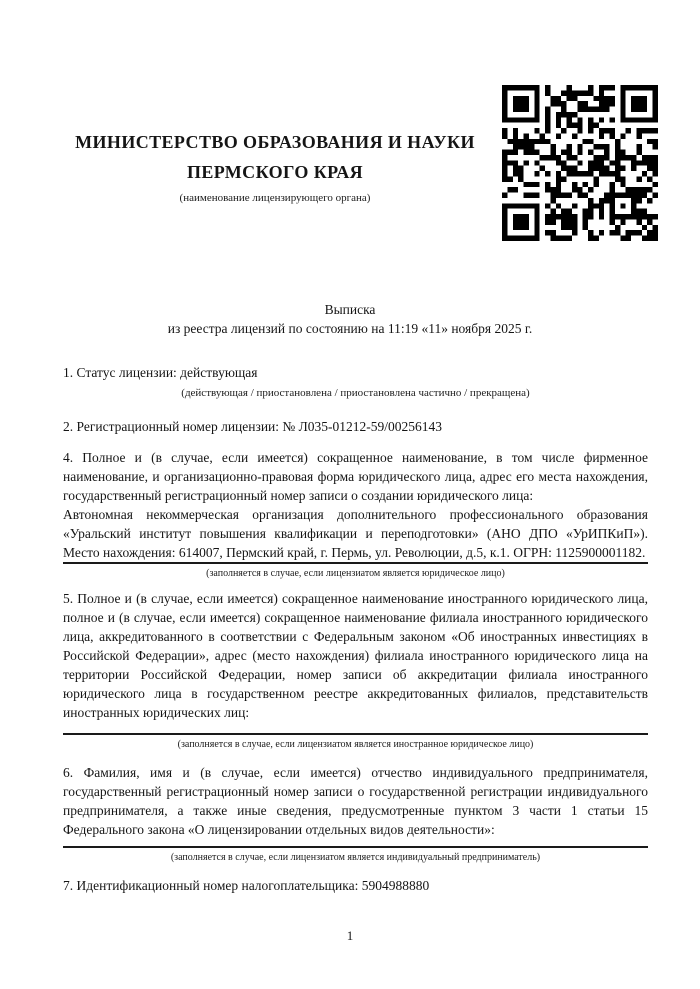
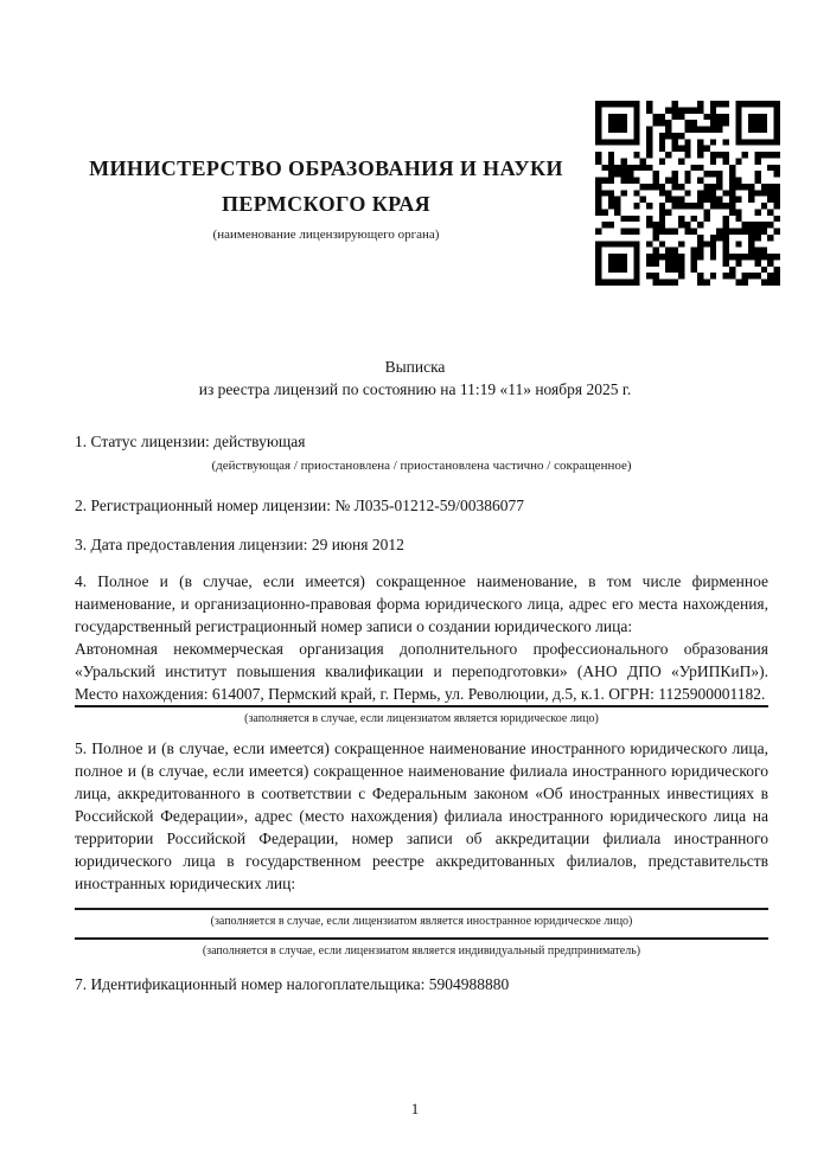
  МИНИСТЕРСТВО ОБРАЗОВАНИЯ И НАУКИ
  ПЕРМСКОГО КРАЯ
  (наименование лицензирующего органа)
  Выписка
  из реестра лицензий по состоянию на 11:19 «11» ноября 2025 г.
  1. Статус лицензии: действующая
- (действующая / приостановлена / приостановлена частично / прекращена)
+ (действующая / приостановлена / приостановлена частично / сокращенное)
- 2. Регистрационный номер лицензии: № Л035-01212-59/00256143
+ 2. Регистрационный номер лицензии: № Л035-01212-59/00386077
+ 3. Дата предоставления лицензии: 29 июня 2012
  4. Полное и (в случае, если имеется) сокращенное наименование, в том числе фирменное наименование, и организационно-правовая форма юридического лица, адрес его места нахождения, государственный регистрационный номер записи о создании юридического лица:
  Автономная некоммерческая организация дополнительного профессионального образования «Уральский институт повышения квалификации и переподготовки» (АНО ДПО «УрИПКиП»). Место нахождения: 614007, Пермский край, г. Пермь, ул. Революции, д.5, к.1. ОГРН: 1125900001182.
  (заполняется в случае, если лицензиатом является юридическое лицо)
  5. Полное и (в случае, если имеется) сокращенное наименование иностранного юридического лица, полное и (в случае, если имеется) сокращенное наименование филиала иностранного юридического лица, аккредитованного в соответствии с Федеральным законом «Об иностранных инвестициях в Российской Федерации», адрес (место нахождения) филиала иностранного юридического лица на территории Российской Федерации, номер записи об аккредитации филиала иностранного юридического лица в государственном реестре аккредитованных филиалов, представительств иностранных юридических лиц:
  (заполняется в случае, если лицензиатом является иностранное юридическое лицо)
- 6. Фамилия, имя и (в случае, если имеется) отчество индивидуального предпринимателя, государственный регистрационный номер записи о государственной регистрации индивидуального предпринимателя, а также иные сведения, предусмотренные пунктом 3 части 1 статьи 15 Федерального закона «О лицензировании отдельных видов деятельности»:
  (заполняется в случае, если лицензиатом является индивидуальный предприниматель)
  7. Идентификационный номер налогоплательщика: 5904988880
  1
